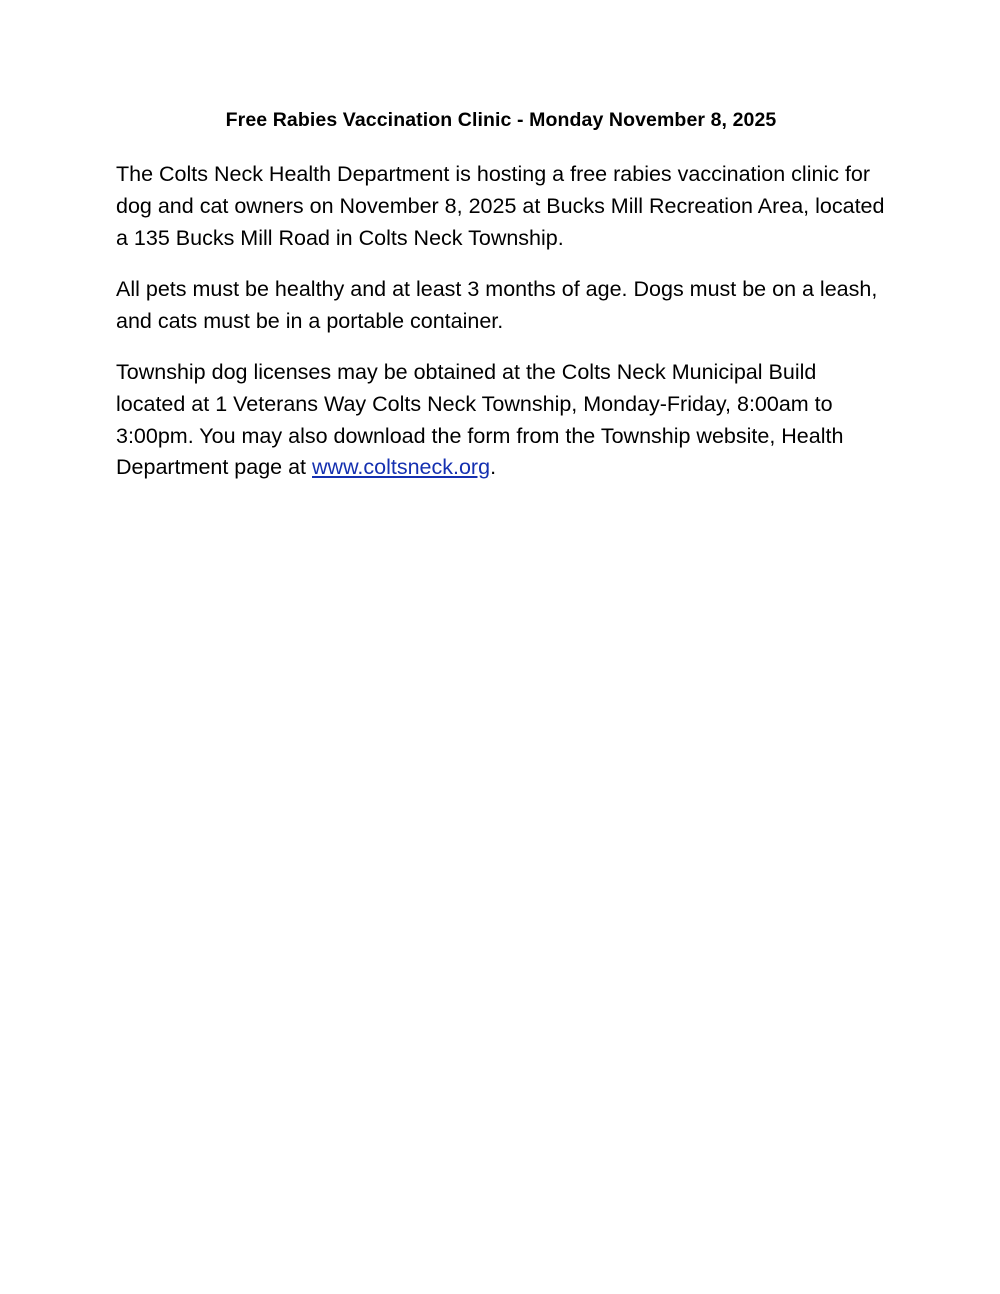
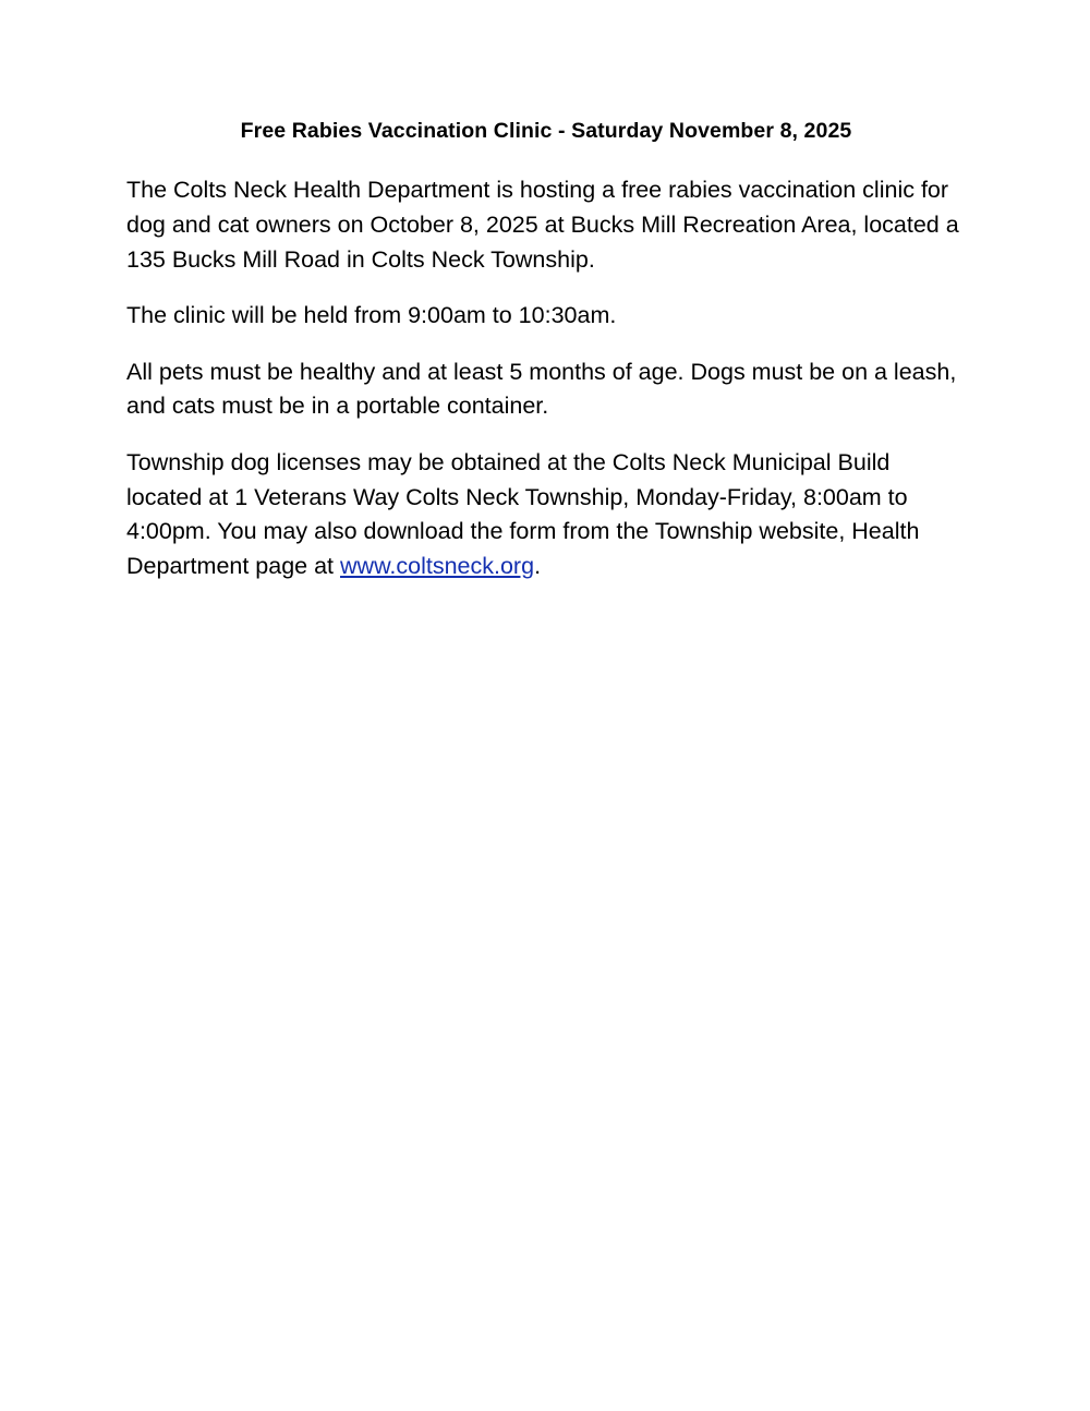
- Free Rabies Vaccination Clinic - Monday November 8, 2025
+ Free Rabies Vaccination Clinic - Saturday November 8, 2025
- The Colts Neck Health Department is hosting a free rabies vaccination clinic for dog and cat owners on November 8, 2025 at Bucks Mill Recreation Area, located a 135 Bucks Mill Road in Colts Neck Township.
+ The Colts Neck Health Department is hosting a free rabies vaccination clinic for dog and cat owners on October 8, 2025 at Bucks Mill Recreation Area, located a 135 Bucks Mill Road in Colts Neck Township.
+ The clinic will be held from 9:00am to 10:30am.
- All pets must be healthy and at least 3 months of age. Dogs must be on a leash, and cats must be in a portable container.
+ All pets must be healthy and at least 5 months of age. Dogs must be on a leash, and cats must be in a portable container.
- Township dog licenses may be obtained at the Colts Neck Municipal Build located at 1 Veterans Way Colts Neck Township, Monday-Friday, 8:00am to 3:00pm. You may also download the form from the Township website, Health Department page at www.coltsneck.org.
+ Township dog licenses may be obtained at the Colts Neck Municipal Build located at 1 Veterans Way Colts Neck Township, Monday-Friday, 8:00am to 4:00pm. You may also download the form from the Township website, Health Department page at www.coltsneck.org.
